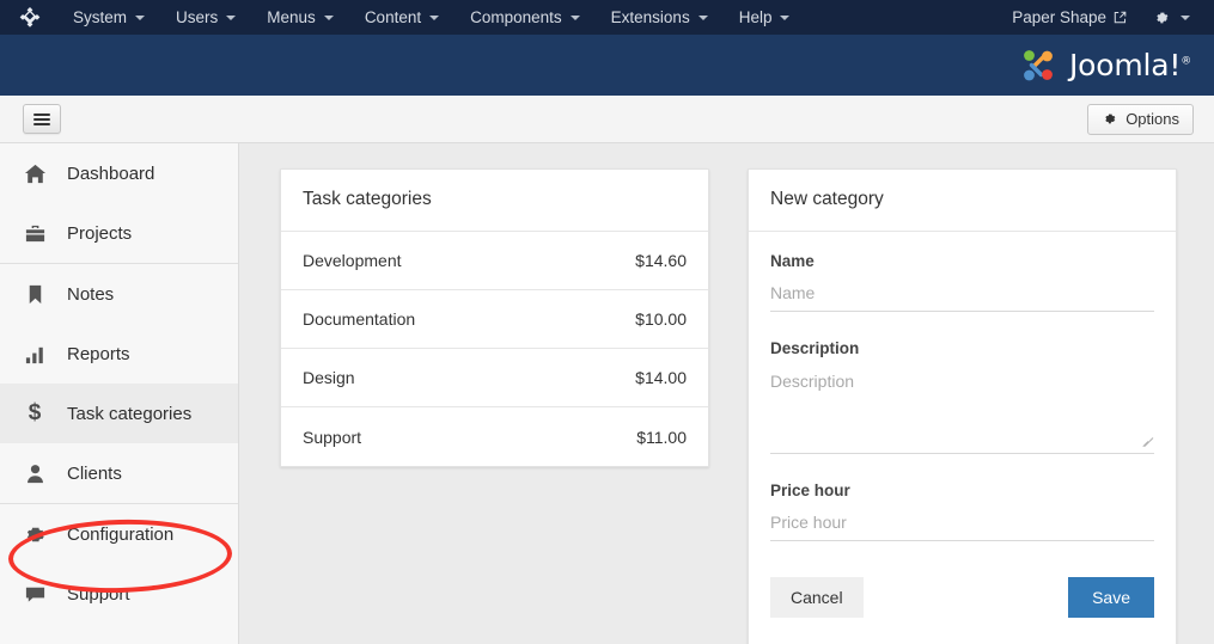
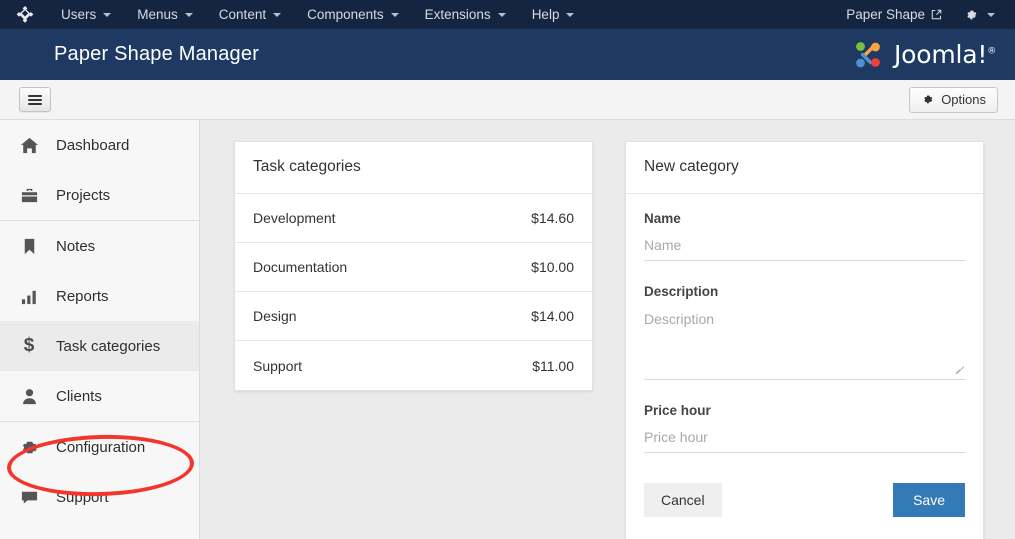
- System
  Users
  Menus
  Content
  Components
  Extensions
  Help
  Paper Shape
+ Paper Shape Manager
  Joomla!®
  Options
  Dashboard
  Projects
  Notes
  Reports
  $
  Task categories
  Clients
  Configuration
  Support
  Task categories
  Development
  $14.60
  Documentation
  $10.00
  Design
  $14.00
  Support
  $11.00
  New category
  Name
  Name
  Description
  Description
  Price hour
  Price hour
  Cancel
  Save
